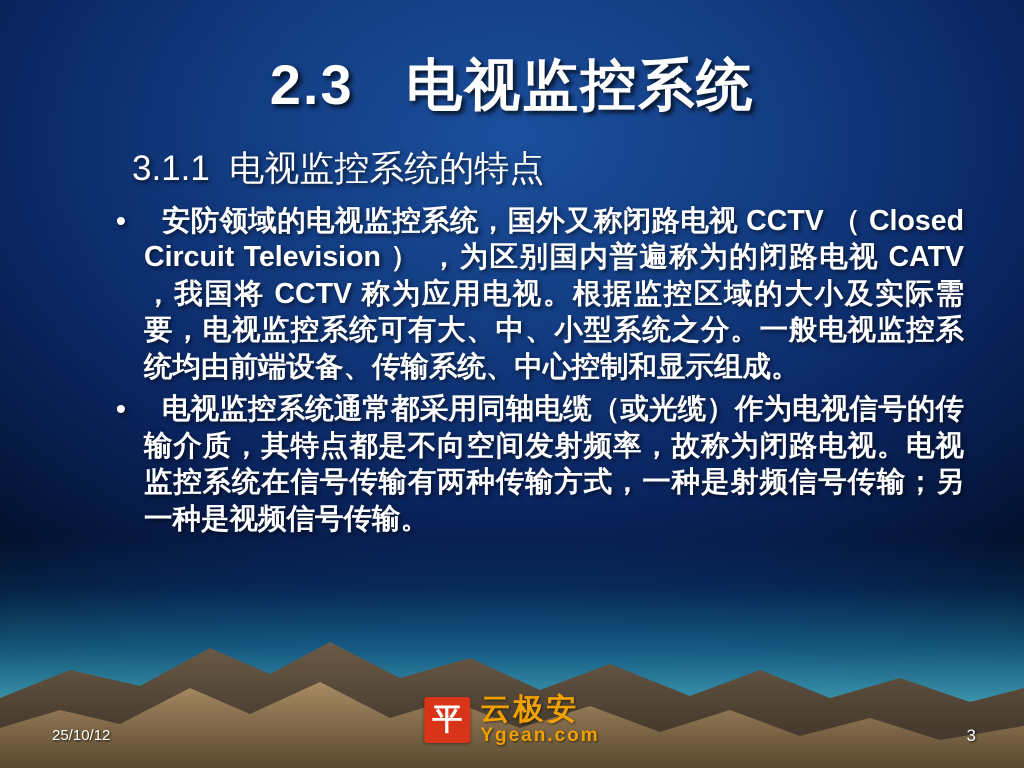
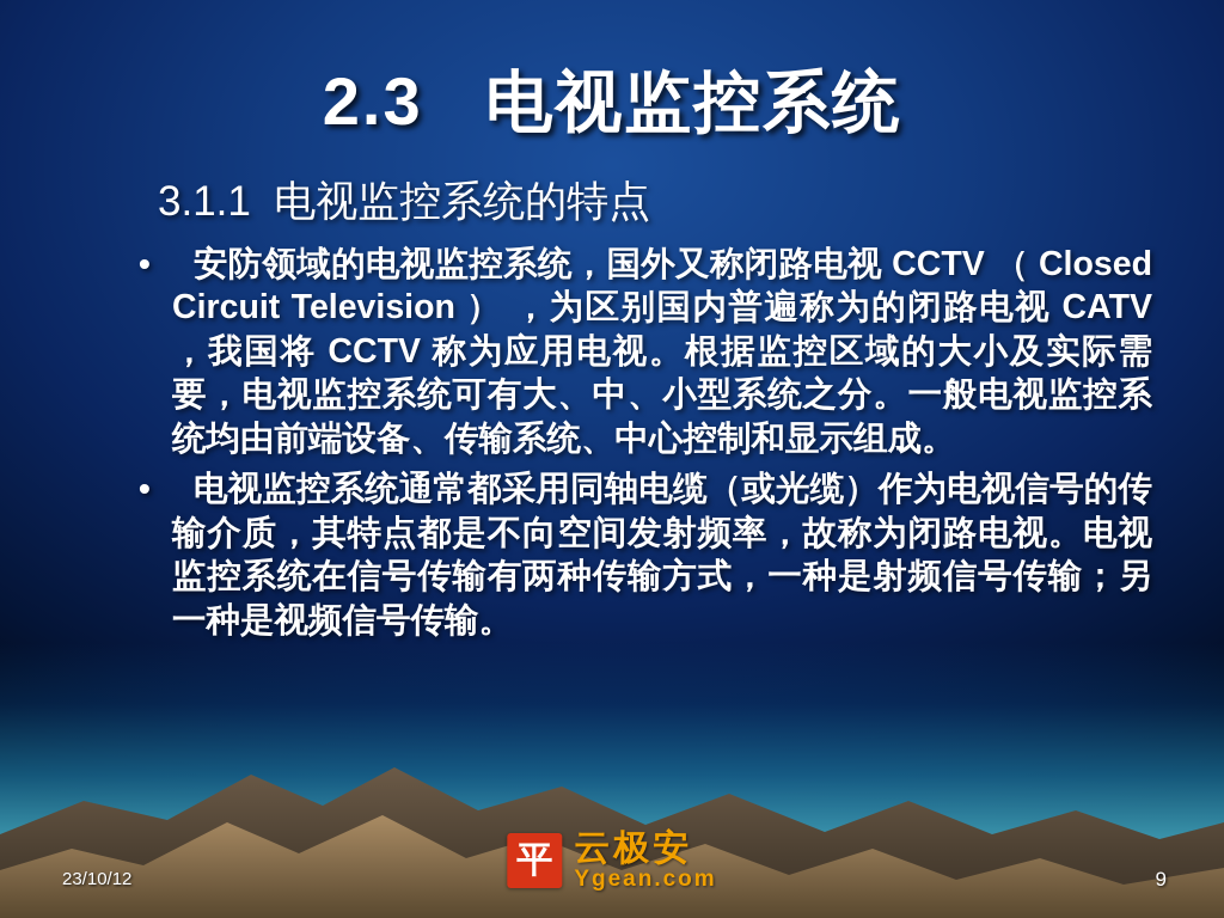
  2.3 电视监控系统
  3.1.1 电视监控系统的特点
  •
  安防领域的电视监控系统，国外又称闭路电视 CCTV （ Closed Circuit Television ） ，为区别国内普遍称为的闭路电视 CATV ，我国将 CCTV 称为应用电视。根据监控区域的大小及实际需要，电视监控系统可有大、中、小型系统之分。一般电视监控系统均由前端设备、传输系统、中心控制和显示组成。
  •
  电视监控系统通常都采用同轴电缆（或光缆）作为电视信号的传输介质，其特点都是不向空间发射频率，故称为闭路电视。电视监控系统在信号传输有两种传输方式，一种是射频信号传输；另一种是视频信号传输。
- 25/10/12
+ 23/10/12
- 3
+ 9
  平
  云极安
  Ygean.com
